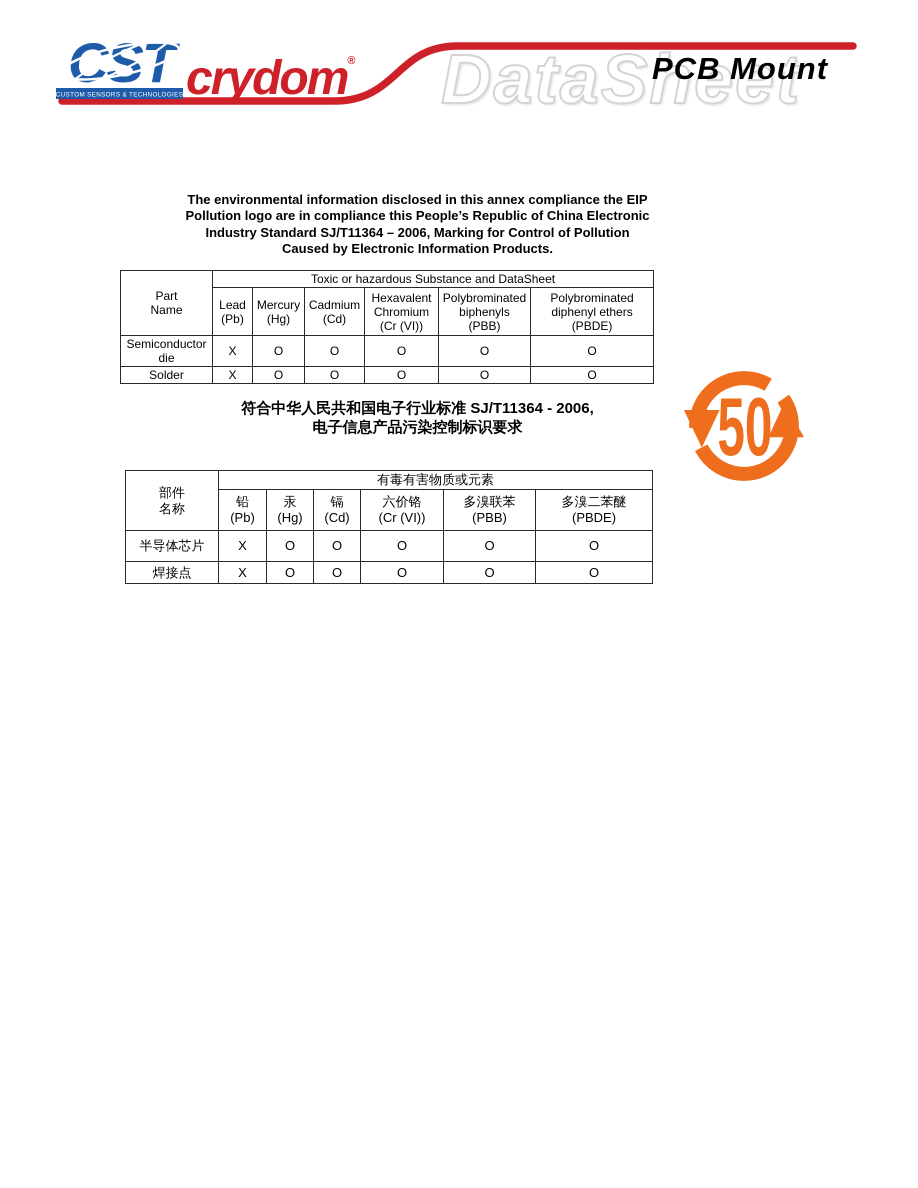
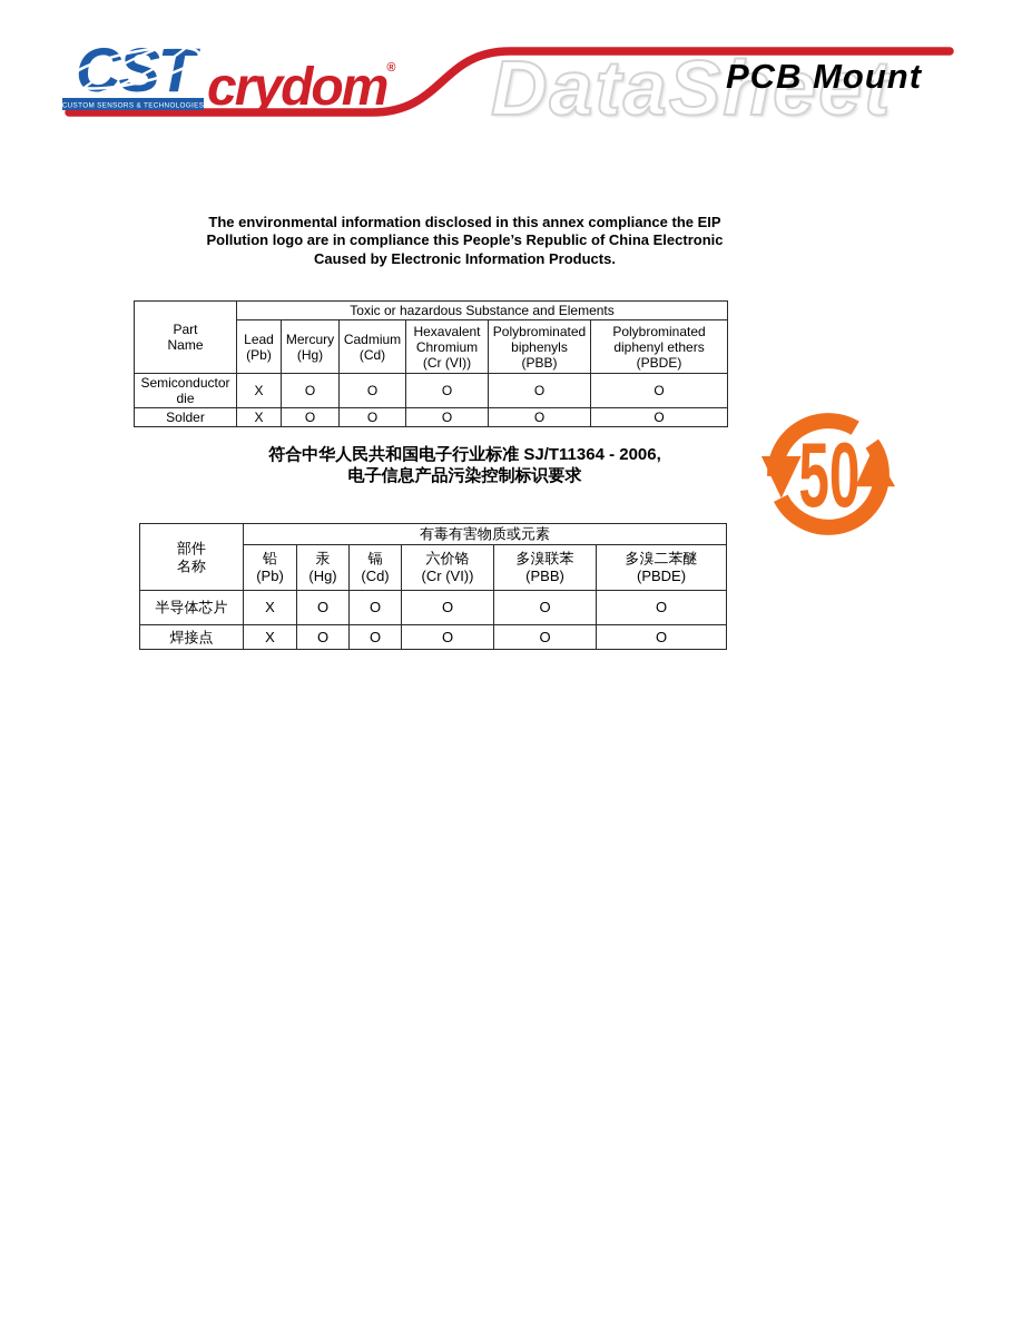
  DataSheet
  CST
  crydom®
  PCB Mount
  The environmental information disclosed in this annex compliance the EIP
  Pollution logo are in compliance this People’s Republic of China Electronic
- Industry Standard SJ/T11364 – 2006, Marking for Control of Pollution
  Caused by Electronic Information Products.
- Part Name	Toxic or hazardous Substance and DataSheet
+ Part Name	Toxic or hazardous Substance and Elements
  Lead (Pb)	Mercury (Hg)	Cadmium (Cd)	Hexavalent Chromium (Cr (VI))	Polybrominated biphenyls (PBB)	Polybrominated diphenyl ethers (PBDE)
  Semiconductor die	X	O	O	O	O	O
  Solder	X	O	O	O	O	O
  符合中华人民共和国电子行业标准 SJ/T11364 - 2006,
  电子信息产品污染控制标识要求
  50
  部件 名称	有毒有害物质或元素
  铅 (Pb)	汞 (Hg)	镉 (Cd)	六价铬 (Cr (VI))	多溴联苯 (PBB)	多溴二苯醚 (PBDE)
  半导体芯片	X	O	O	O	O	O
  焊接点	X	O	O	O	O	O
